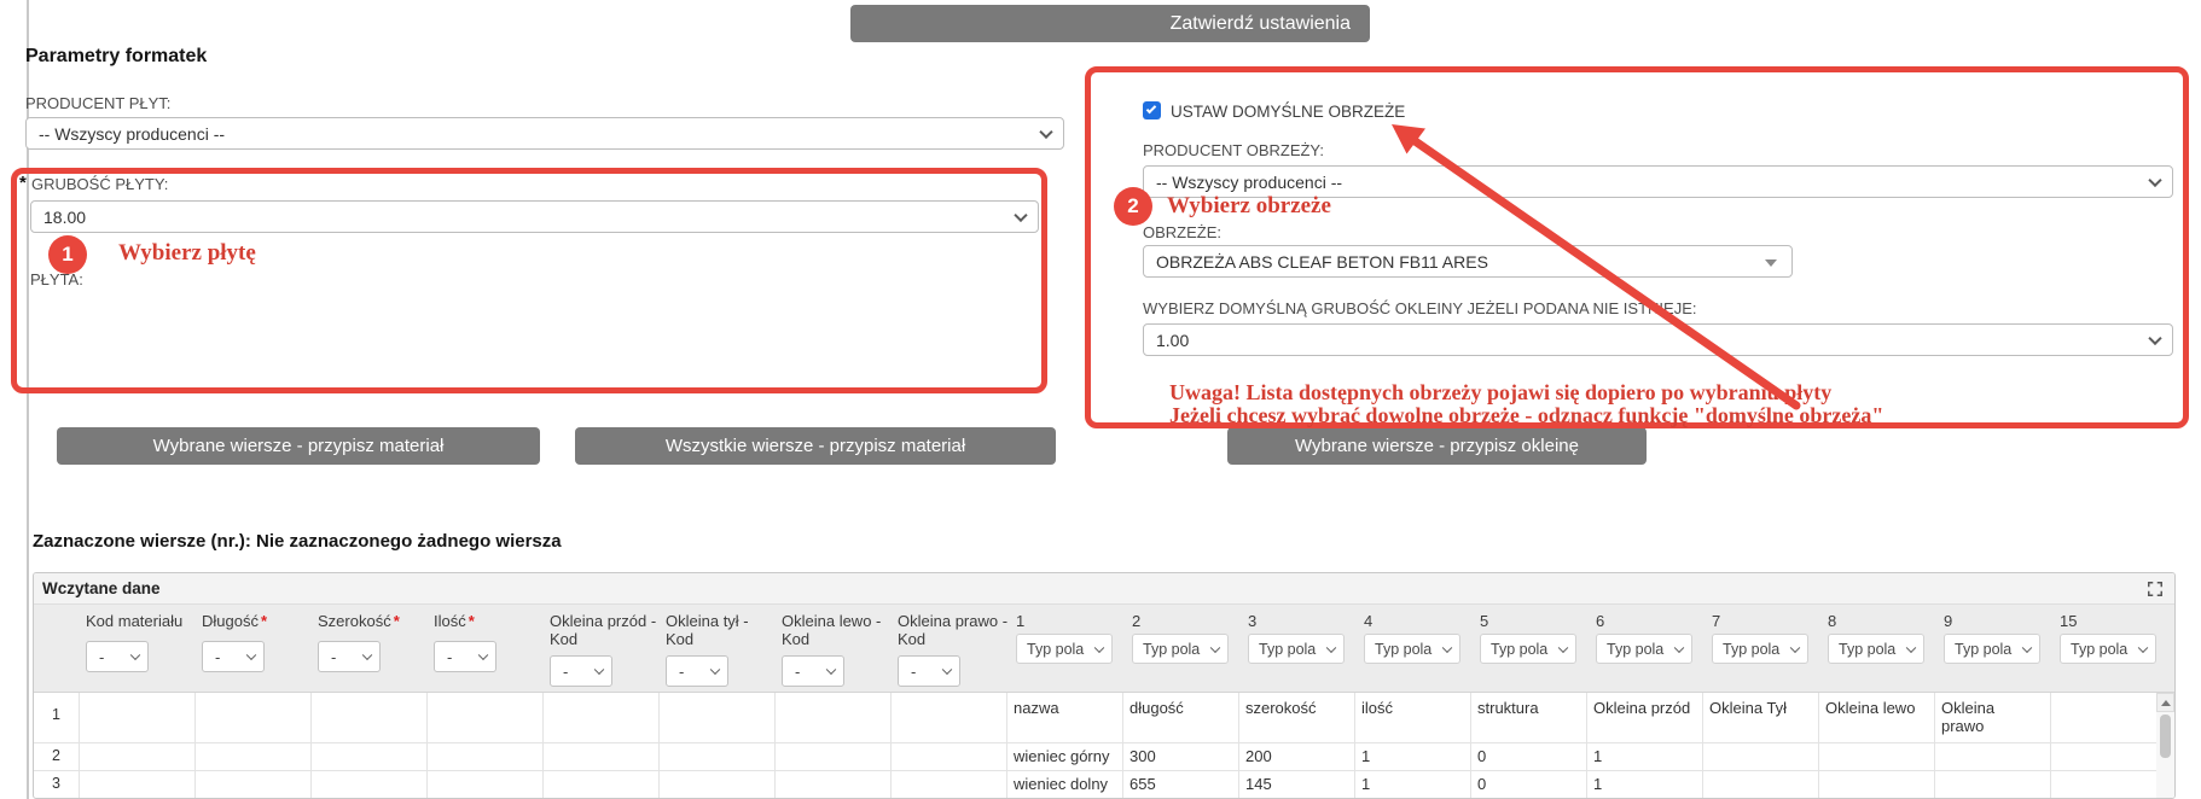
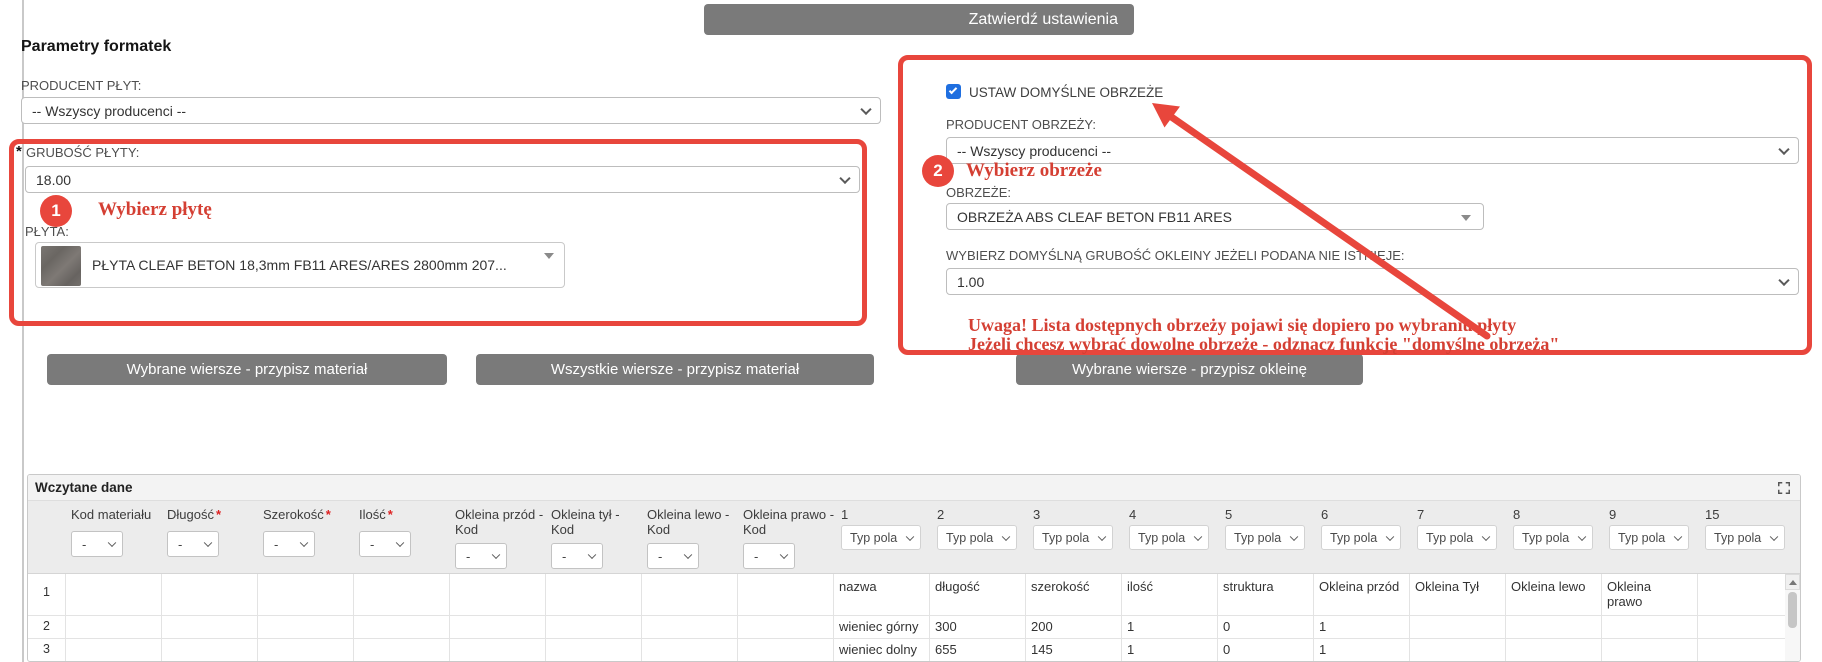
  Zatwierdź ustawienia
  Parametry formatek
  PRODUCENT PŁYT:
  -- Wszyscy producenci --
  *
  GRUBOŚĆ PŁYTY:
  18.00
  1
  Wybierz płytę
  PŁYTA:
+ PŁYTA CLEAF BETON 18,3mm FB11 ARES/ARES 2800mm 207...
  USTAW DOMYŚLNE OBRZEŻE
  PRODUCENT OBRZEŻY:
  -- Wszyscy producenci --
  2
  Wybierz obrzeże
  OBRZEŻE:
  OBRZEŻA ABS CLEAF BETON FB11 ARES
  WYBIERZ DOMYŚLNĄ GRUBOŚĆ OKLEINY JEŻELI PODANA NIE ISTEJE:
  1.00
  Uwaga! Lista dostępnych obrzeży pojawi się dopiero po wybrani płyty
  Jeżeli chcesz wybrać dowolne obrzeże - odznacz funkcję "domyślne obrzeża"
  Wybrane wiersze - przypisz materiał
  Wszystkie wiersze - przypisz materiał
  Wybrane wiersze - przypisz okleinę
- Zaznaczone wiersze (nr.): Nie zaznaczonego żadnego wiersza
  Wczytane dane
  Kod materiału
  -
  Długość *
  -
  Szerokość *
  -
  Ilość *
  -
  Okleina przód - Kod
  -
  Okleina tył - Kod
  -
  Okleina lewo - Kod
  -
  Okleina prawo - Kod
  -
  1
  Typ pola
  2
  Typ pola
  3
  Typ pola
  4
  Typ pola
  5
  Typ pola
  6
  Typ pola
  7
  Typ pola
  8
  Typ pola
  9
  Typ pola
  15
  Typ pola
  1
  nazwa
  długość
  szerokość
  ilość
  struktura
  Okleina przód
  Okleina Tył
  Okleina lewo
  Okleina prawo
  2
  wieniec górny
  300
  200
  1
  0
  1
  3
  wieniec dolny
  655
  145
  1
  0
  1
